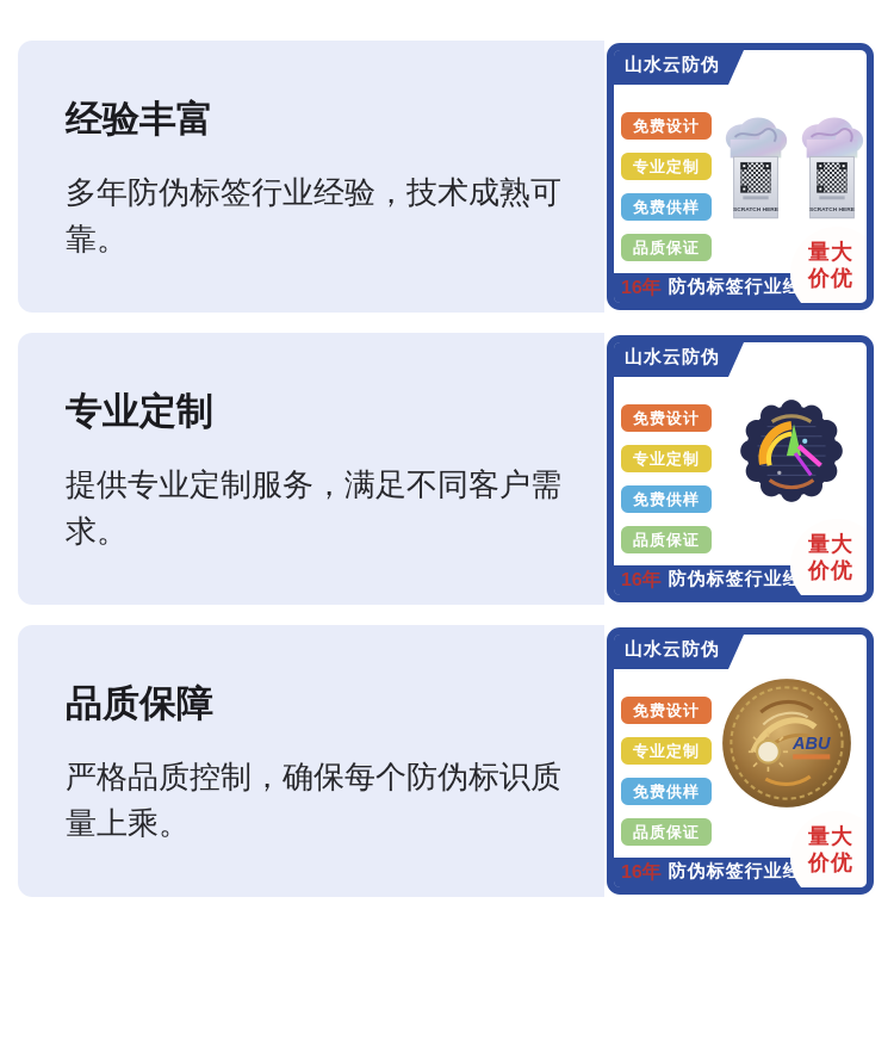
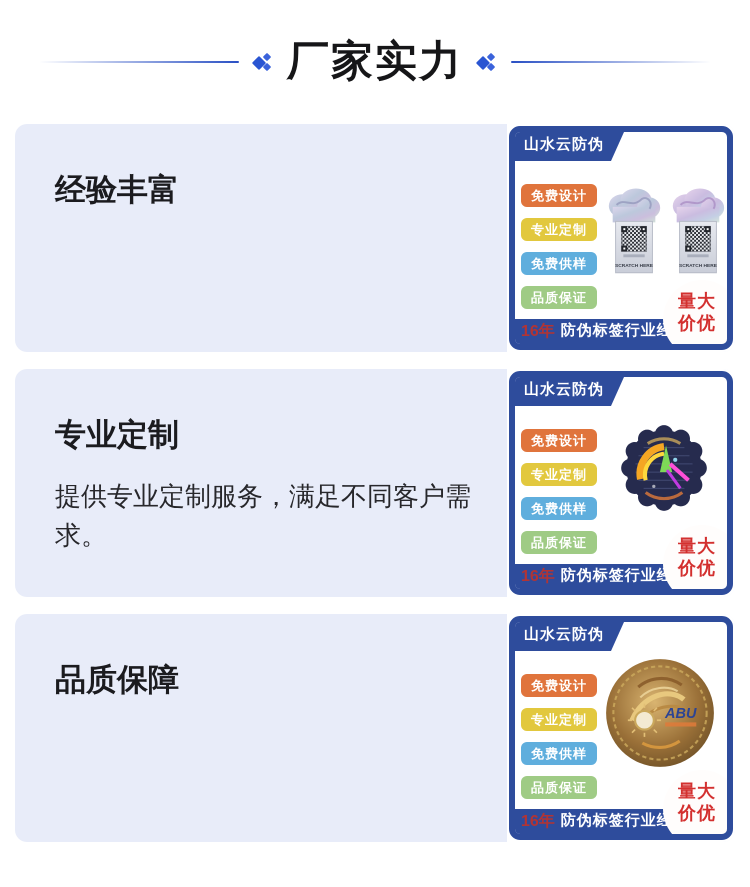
+ 厂家实力
  经验丰富
- 多年防伪标签行业经验，技术成熟可靠。
  山水云防伪
  免费设计
  专业定制
  免费供样
  品质保证
  16年
  防伪标签行业
  量大
  价优
  专业定制
  提供专业定制服务，满足不同客户需求。
  山水云防伪
  免费设计
  专业定制
  免费供样
  品质保证
  16年
  防伪标签行业
  量大
  价优
  品质保障
- 严格品质控制，确保每个防伪标识质量上乘。
  山水云防伪
  免费设计
  专业定制
  免费供样
  品质保证
  ABU
  16年
  防伪标签行业
  量大
  价优
